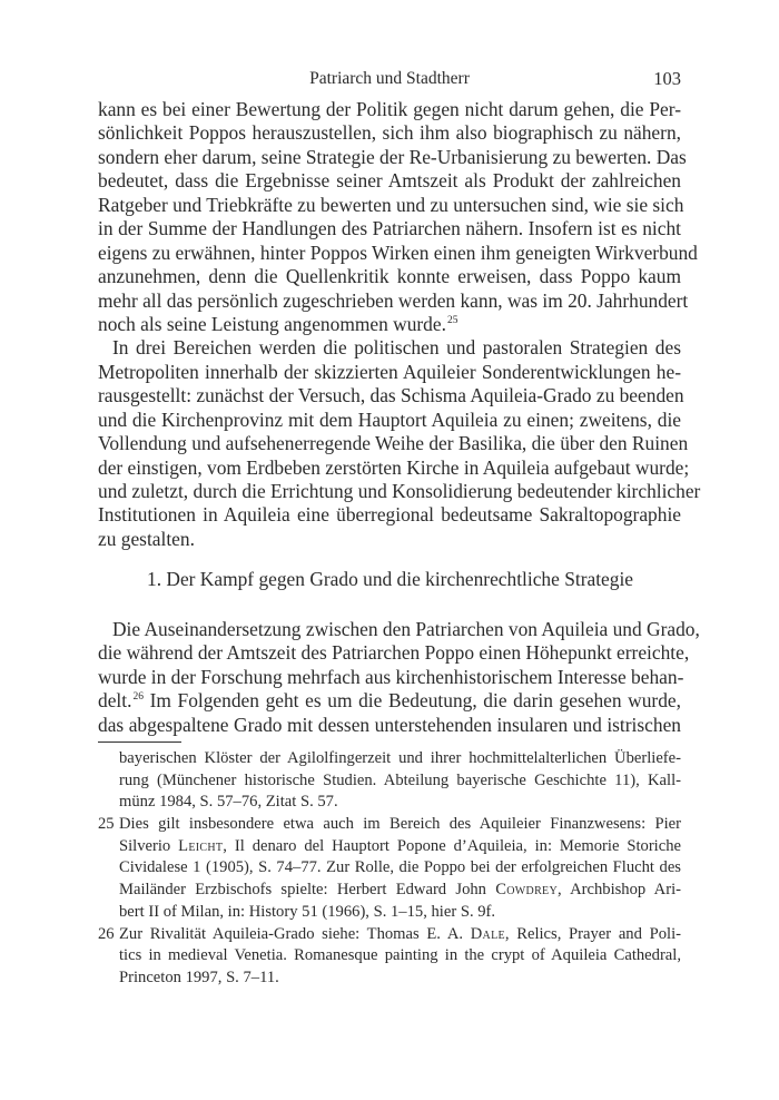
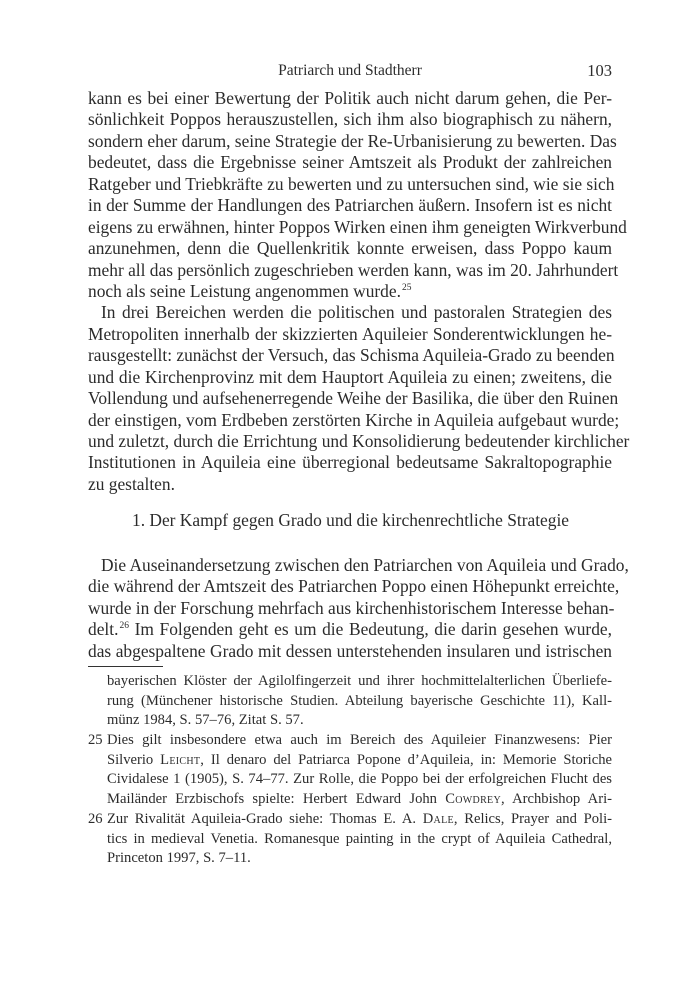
  Patriarch und Stadtherr
  103
- kann es bei einer Bewertung der Politik gegen nicht darum gehen, die Per-
+ kann es bei einer Bewertung der Politik auch nicht darum gehen, die Per-
  sönlichkeit Poppos herauszustellen, sich ihm also biographisch zu nähern,
  sondern eher darum, seine Strategie der Re-Urbanisierung zu bewerten. Das
  bedeutet, dass die Ergebnisse seiner Amtszeit als Produkt der zahlreichen
  Ratgeber und Triebkräfte zu bewerten und zu untersuchen sind, wie sie sich
- in der Summe der Handlungen des Patriarchen nähern. Insofern ist es nicht
+ in der Summe der Handlungen des Patriarchen äußern. Insofern ist es nicht
  eigens zu erwähnen, hinter Poppos Wirken einen ihm geneigten Wirkverbund
  anzunehmen, denn die Quellenkritik konnte erweisen, dass Poppo kaum
  mehr all das persönlich zugeschrieben werden kann, was im 20. Jahrhundert
  noch als seine Leistung angenommen wurde.25
  In drei Bereichen werden die politischen und pastoralen Strategien des
  Metropoliten innerhalb der skizzierten Aquileier Sonderentwicklungen he-
  rausgestellt: zunächst der Versuch, das Schisma Aquileia-Grado zu beenden
  und die Kirchenprovinz mit dem Hauptort Aquileia zu einen; zweitens, die
  Vollendung und aufsehenerregende Weihe der Basilika, die über den Ruinen
  der einstigen, vom Erdbeben zerstörten Kirche in Aquileia aufgebaut wurde;
  und zuletzt, durch die Errichtung und Konsolidierung bedeutender kirchlicher
  Institutionen in Aquileia eine überregional bedeutsame Sakraltopographie
  zu gestalten.
  1. Der Kampf gegen Grado und die kirchenrechtliche Strategie
  Die Auseinandersetzung zwischen den Patriarchen von Aquileia und Grado,
  die während der Amtszeit des Patriarchen Poppo einen Höhepunkt erreichte,
  wurde in der Forschung mehrfach aus kirchenhistorischem Interesse behan-
  delt.26 Im Folgenden geht es um die Bedeutung, die darin gesehen wurde,
  das abgespaltene Grado mit dessen unterstehenden insularen und istrischen
  bayerischen Klöster der Agilolfingerzeit und ihrer hochmittelalterlichen Überliefe-
  rung (Münchener historische Studien. Abteilung bayerische Geschichte 11), Kall-
  münz 1984, S. 57–76, Zitat S. 57.
  25
  Dies gilt insbesondere etwa auch im Bereich des Aquileier Finanzwesens: Pier
- Silverio Leicht, Il denaro del Hauptort Popone d’Aquileia, in: Memorie Storiche
+ Silverio Leicht, Il denaro del Patriarca Popone d’Aquileia, in: Memorie Storiche
  Cividalese 1 (1905), S. 74–77. Zur Rolle, die Poppo bei der erfolgreichen Flucht des
  Mailänder Erzbischofs spielte: Herbert Edward John Cowdrey, Archbishop Ari-
- bert II of Milan, in: History 51 (1966), S. 1–15, hier S. 9f.
  26
  Zur Rivalität Aquileia-Grado siehe: Thomas E. A. Dale, Relics, Prayer and Poli-
  tics in medieval Venetia. Romanesque painting in the crypt of Aquileia Cathedral,
  Princeton 1997, S. 7–11.
